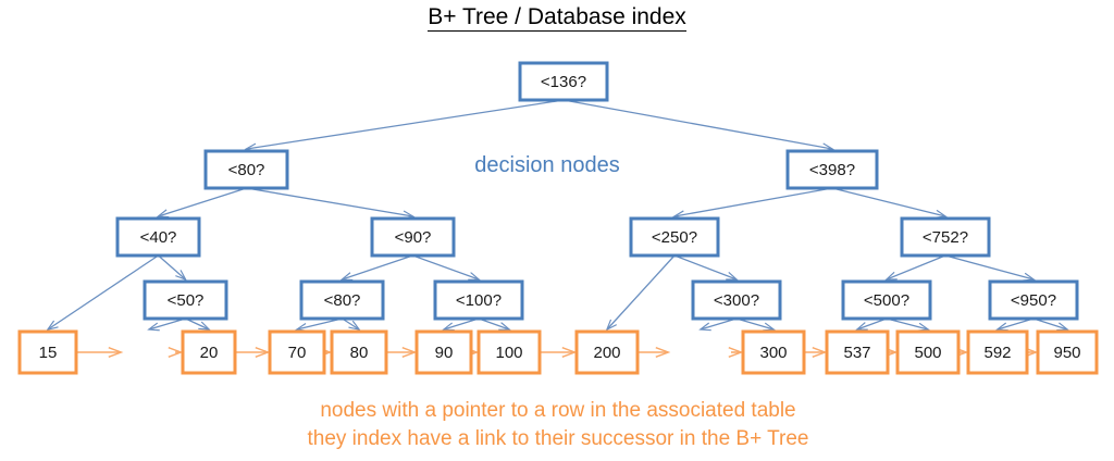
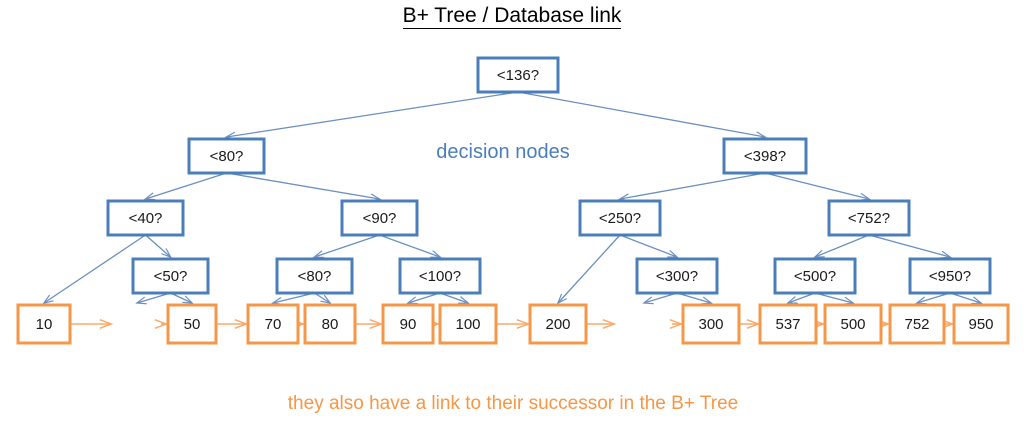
- B+ Tree / Database index
+ B+ Tree / Database link
  <136?
  <80?
  <398?
  <40?
  <90?
  <250?
  <752?
  <50?
  <80?
  <100?
  <300?
  <500?
  <950?
- 15
+ 10
- 20
+ 50
  70
  80
  90
  100
  200
  300
  537
  500
- 592
+ 752
  950
  decision nodes
- nodes with a pointer to a row in the associated table
- they index have a link to their successor in the B+ Tree
+ they also have a link to their successor in the B+ Tree
